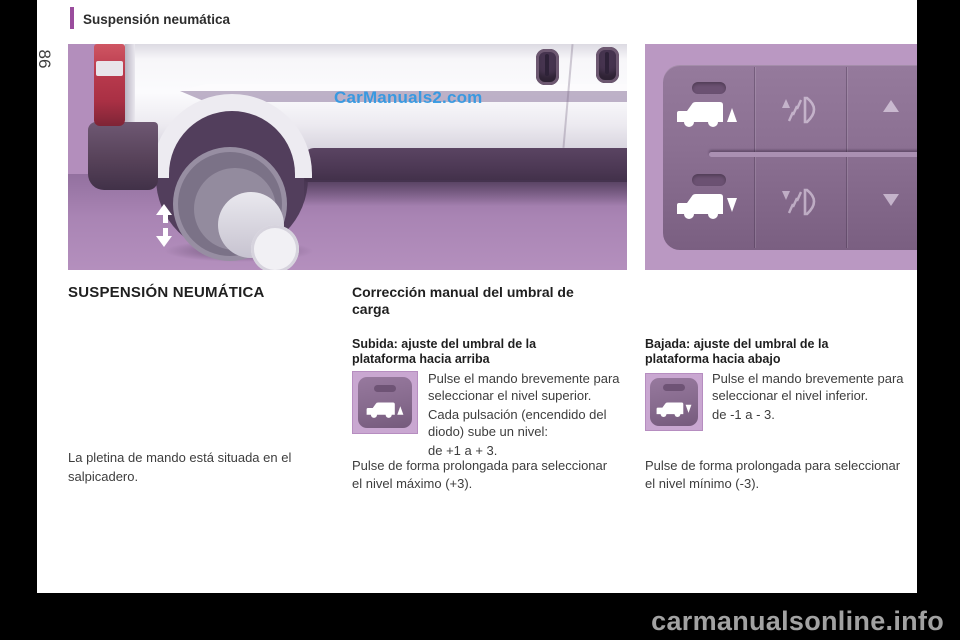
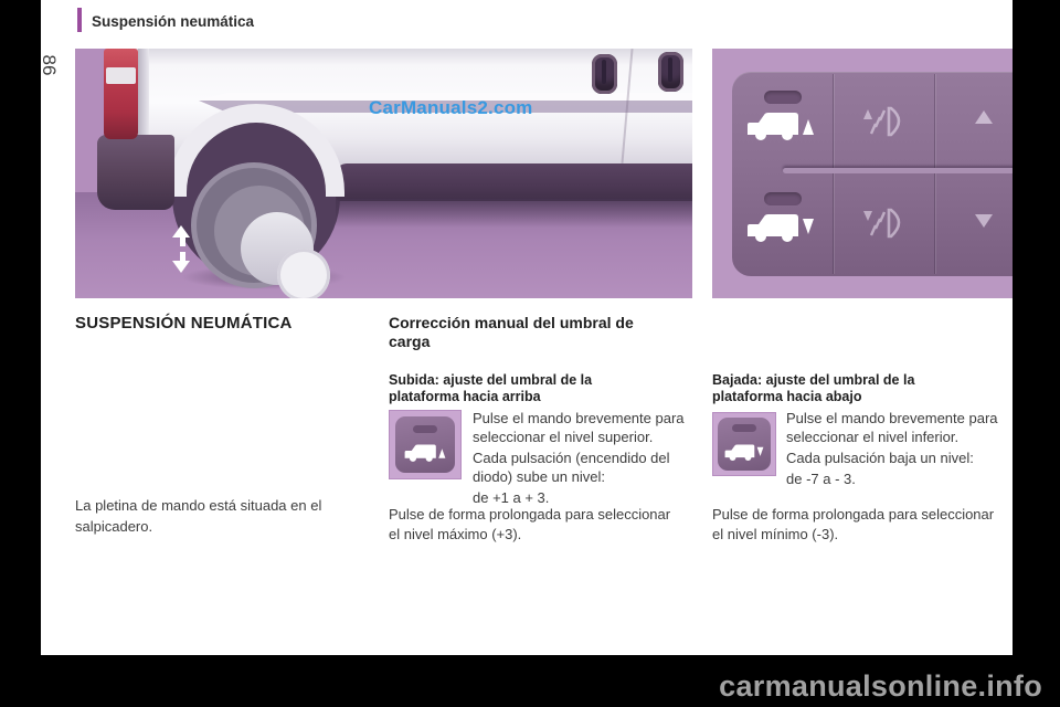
  Suspensión neumática
  CarManuals2.com
  SUSPENSIÓN NEUMÁTICA
  La pletina de mando está situada en el
  salpicadero.
  Corrección manual del umbral de
  carga
  Subida: ajuste del umbral de la
  plataforma hacia arriba
  Pulse el mando brevemente para
  seleccionar el nivel superior.
  Cada pulsación (encendido del
  diodo) sube un nivel:
  de +1 a + 3.
  Pulse de forma prolongada para seleccionar
  el nivel máximo (+3).
  Bajada: ajuste del umbral de la
  plataforma hacia abajo
  Pulse el mando brevemente para
  seleccionar el nivel inferior.
+ Cada pulsación baja un nivel:
- de -1 a - 3.
+ de -7 a - 3.
  Pulse de forma prolongada para seleccionar
  el nivel mínimo (-3).
  carmanualsonline.info
